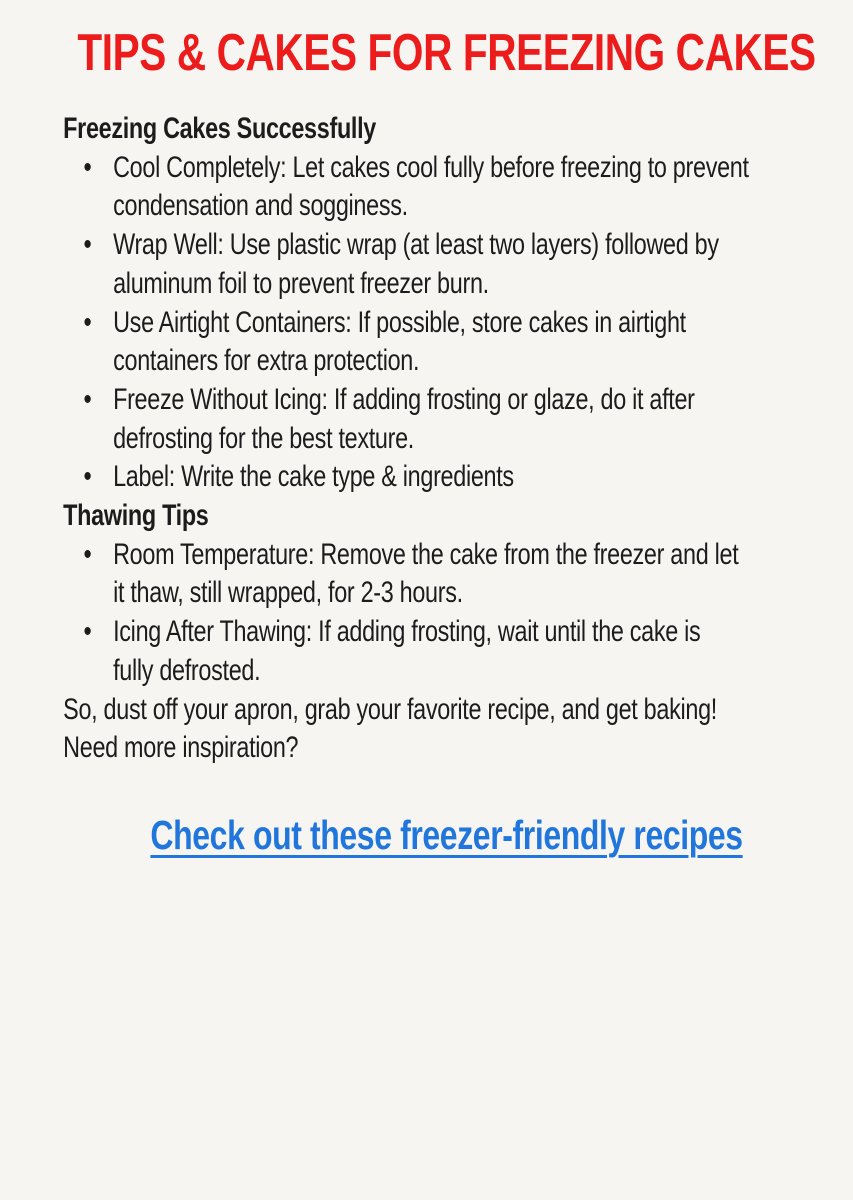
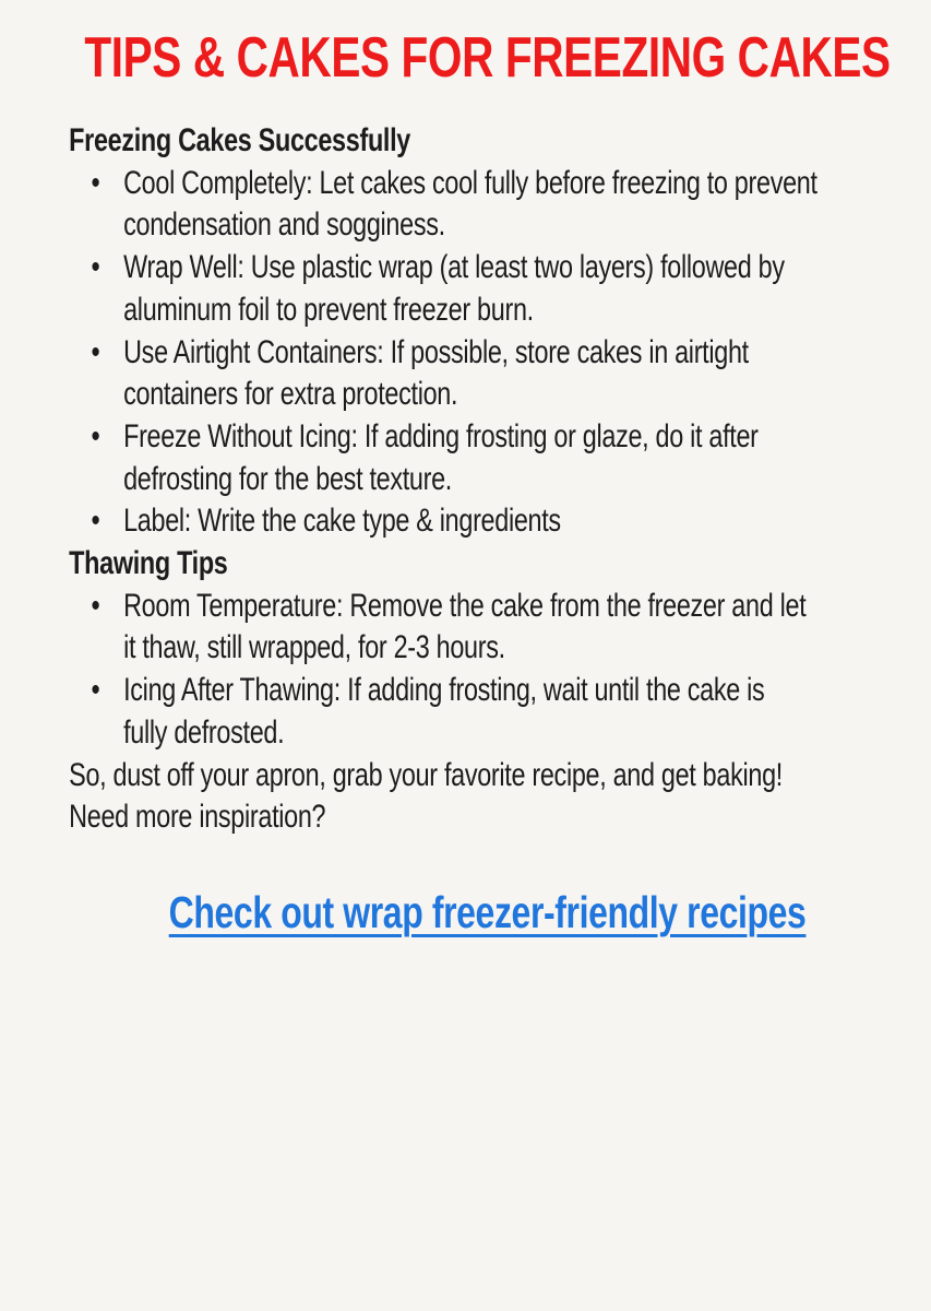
  TIPS & CAKES FOR FREEZING CAKES
  Freezing Cakes Successfully
  Cool Completely: Let cakes cool fully before freezing to prevent
  condensation and sogginess.
  Wrap Well: Use plastic wrap (at least two layers) followed by
  aluminum foil to prevent freezer burn.
  Use Airtight Containers: If possible, store cakes in airtight
  containers for extra protection.
  Freeze Without Icing: If adding frosting or glaze, do it after
  defrosting for the best texture.
  Label: Write the cake type & ingredients
  Thawing Tips
  Room Temperature: Remove the cake from the freezer and let
  it thaw, still wrapped, for 2-3 hours.
  Icing After Thawing: If adding frosting, wait until the cake is
  fully defrosted.
  So, dust off your apron, grab your favorite recipe, and get baking!
  Need more inspiration?
- Check out these freezer-friendly recipes
+ Check out wrap freezer-friendly recipes
